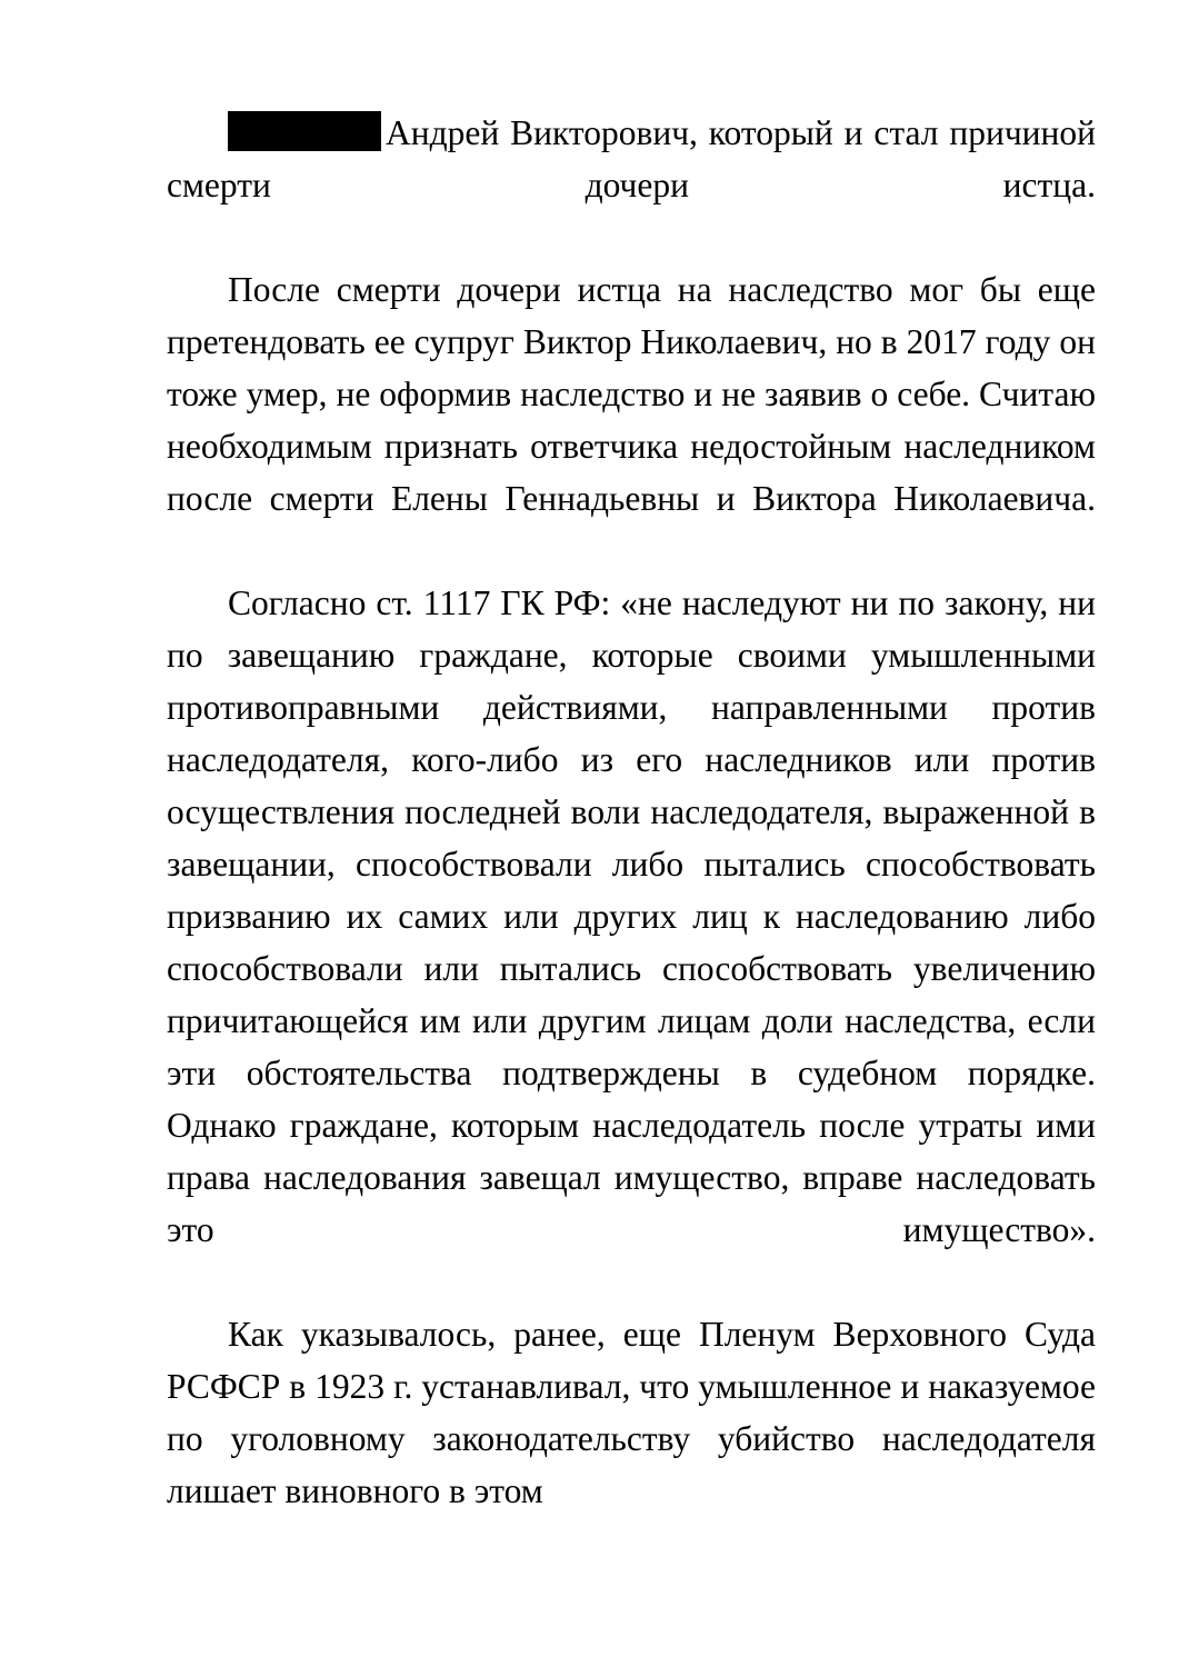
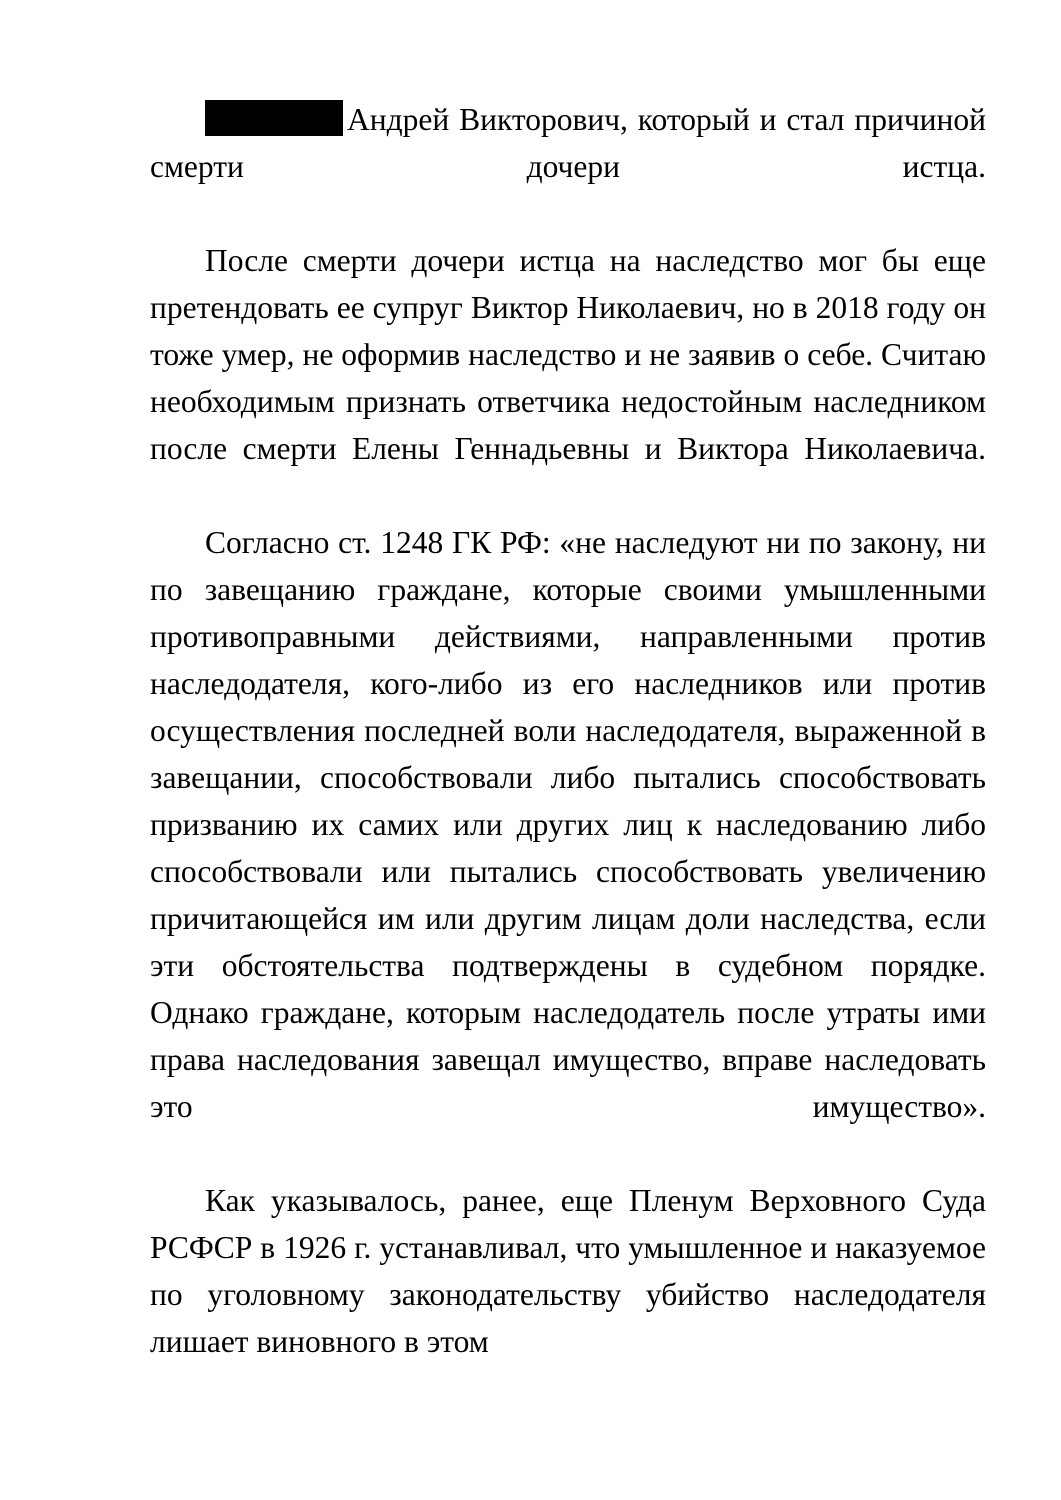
  Андрей Викторович, который и стал причиной смерти дочери истца.
- После смерти дочери истца на наследство мог бы еще претендовать ее супруг Виктор Николаевич, но в 2017 году он тоже умер, не оформив наследство и не заявив о себе. Считаю необходимым признать ответчика недостойным наследником после смерти Елены Геннадьевны и Виктора Николаевича.
+ После смерти дочери истца на наследство мог бы еще претендовать ее супруг Виктор Николаевич, но в 2018 году он тоже умер, не оформив наследство и не заявив о себе. Считаю необходимым признать ответчика недостойным наследником после смерти Елены Геннадьевны и Виктора Николаевича.
- Согласно ст. 1117 ГК РФ: «не наследуют ни по закону, ни по завещанию граждане, которые своими умышленными противоправными действиями, направленными против наследодателя, кого-либо из его наследников или против осуществления последней воли наследодателя, выраженной в завещании, способствовали либо пытались способствовать призванию их самих или других лиц к наследованию либо способствовали или пытались способствовать увеличению причитающейся им или другим лицам доли наследства, если эти обстоятельства подтверждены в судебном порядке. Однако граждане, которым наследодатель после утраты ими права наследования завещал имущество, вправе наследовать это имущество».
+ Согласно ст. 1248 ГК РФ: «не наследуют ни по закону, ни по завещанию граждане, которые своими умышленными противоправными действиями, направленными против наследодателя, кого-либо из его наследников или против осуществления последней воли наследодателя, выраженной в завещании, способствовали либо пытались способствовать призванию их самих или других лиц к наследованию либо способствовали или пытались способствовать увеличению причитающейся им или другим лицам доли наследства, если эти обстоятельства подтверждены в судебном порядке. Однако граждане, которым наследодатель после утраты ими права наследования завещал имущество, вправе наследовать это имущество».
- Как указывалось, ранее, еще Пленум Верховного Суда РСФСР в 1923 г. устанавливал, что умышленное и наказуемое по уголовному законодательству убийство наследодателя лишает виновного в этом
+ Как указывалось, ранее, еще Пленум Верховного Суда РСФСР в 1926 г. устанавливал, что умышленное и наказуемое по уголовному законодательству убийство наследодателя лишает виновного в этом
